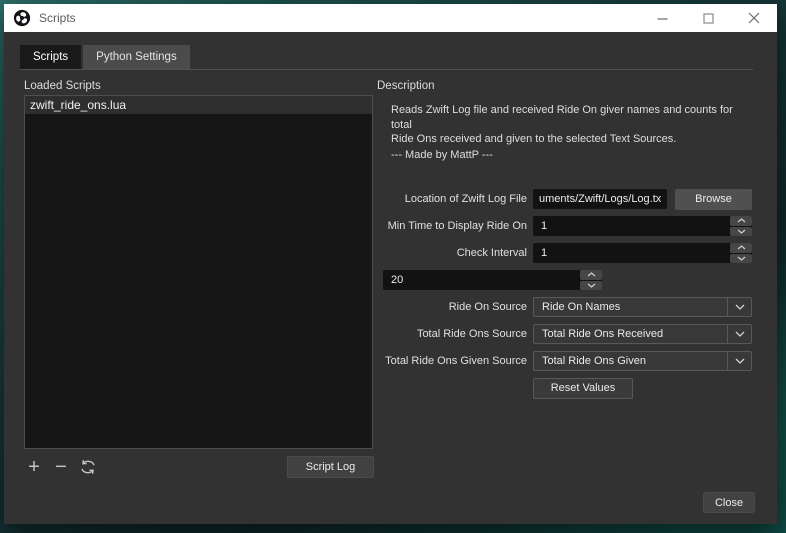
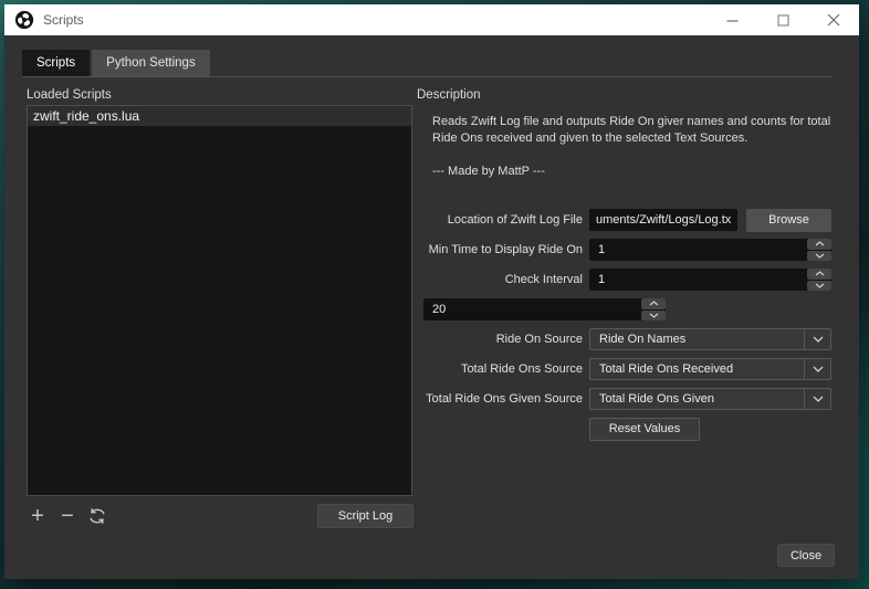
  Scripts
  Scripts
  Python Settings
  Loaded Scripts
  zwift_ride_ons.lua
  +
  −
  Script Log
  Description
- Reads Zwift Log file and received Ride On giver names and counts for total
+ Reads Zwift Log file and outputs Ride On giver names and counts for total
  Ride Ons received and given to the selected Text Sources.
  --- Made by MattP ---
  Location of Zwift Log File
  uments/Zwift/Logs/Log.tx
  Browse
  Min Time to Display Ride On
  1
  Check Interval
  1
  20
  Ride On Source
  Ride On Names
  Total Ride Ons Source
  Total Ride Ons Received
  Total Ride Ons Given Source
  Total Ride Ons Given
  Reset Values
  Close
